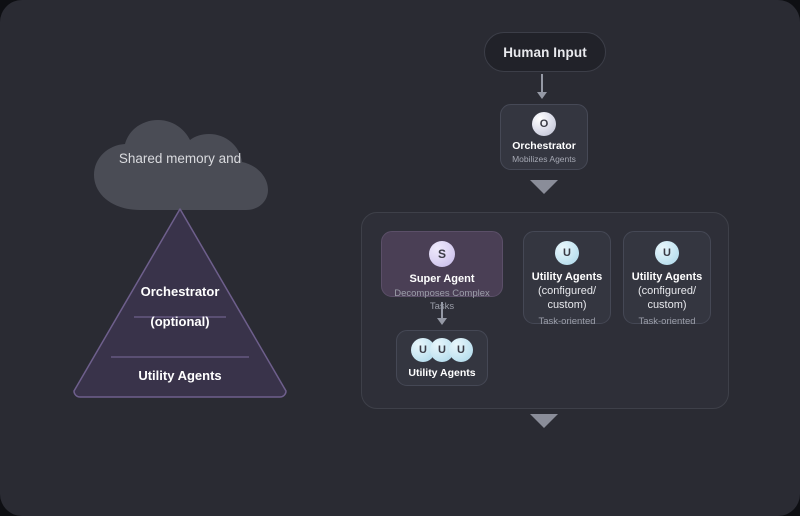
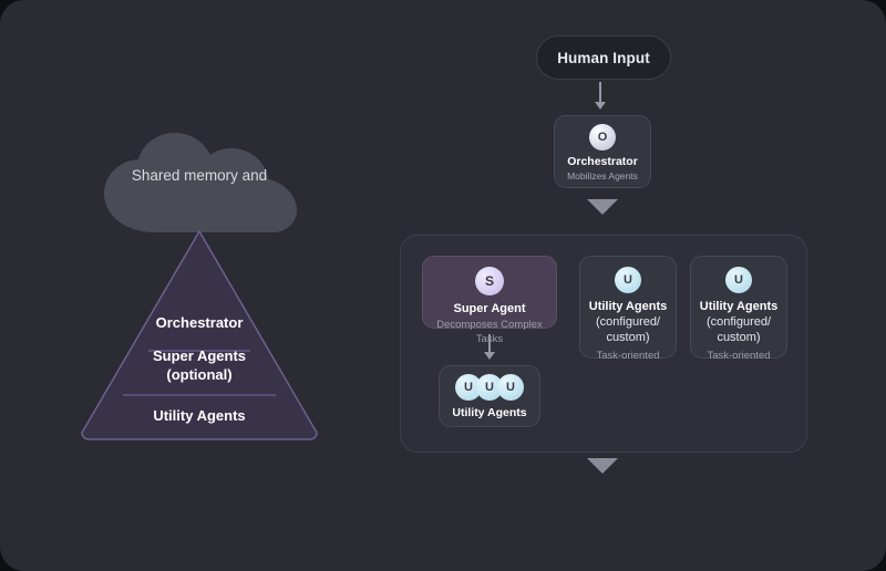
  Shared memory and
  Orchestrator
+ Super Agents
  (optional)
  Utility Agents
  Human Input
  O
  Orchestrator
  Mobilizes Agents
  S
  Super Agent
  Decomposes Complex Taks
  U
  U
  U
  Utility Agents
  U
  Utility Agents
  (configured/
  custom)
  Task-oriented
  U
  Utility Agents
  (configured/
  custom)
  Task-oriented
